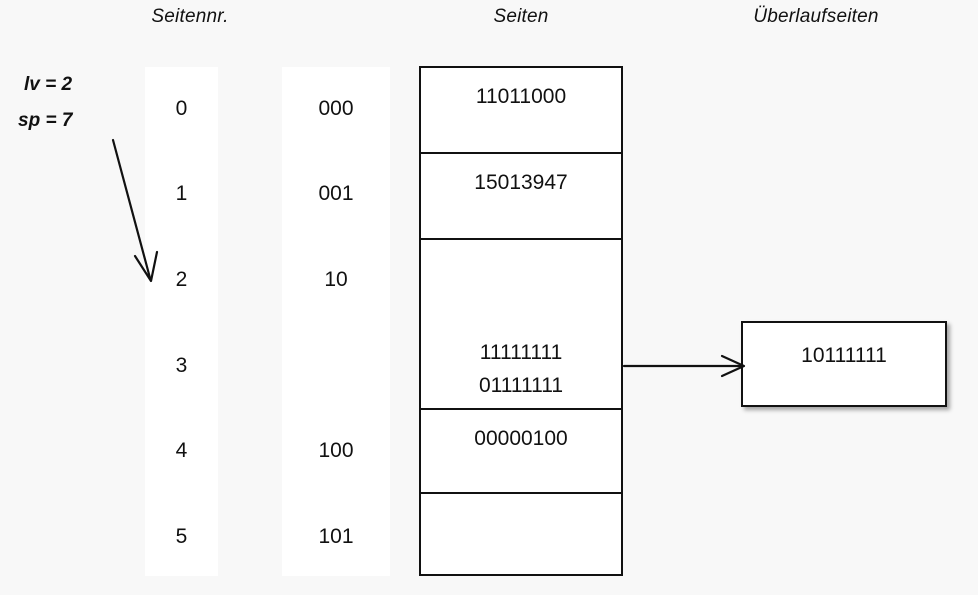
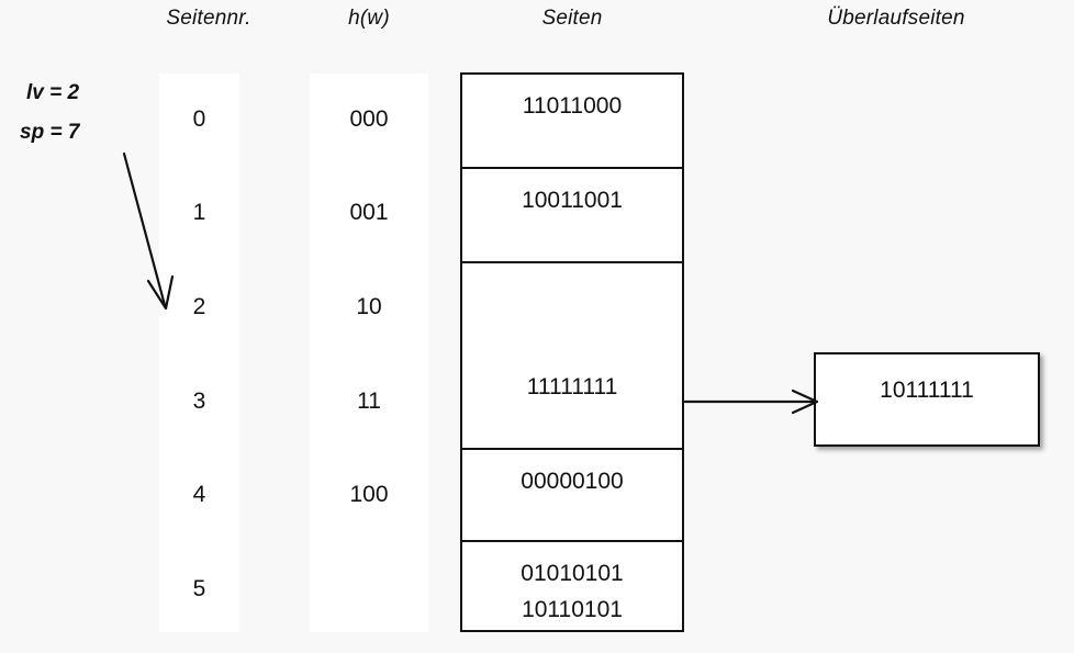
  Seitennr.
+ h(w)
  Seiten
  Überlaufseiten
  lv = 2
  sp = 7
  0
  1
  2
  3
  4
  5
  000
  001
  10
+ 11
  100
- 101
  11011000
- 15013947
+ 10011001
  11111111
- 01111111
  00000100
+ 01010101
+ 10110101
  10111111
